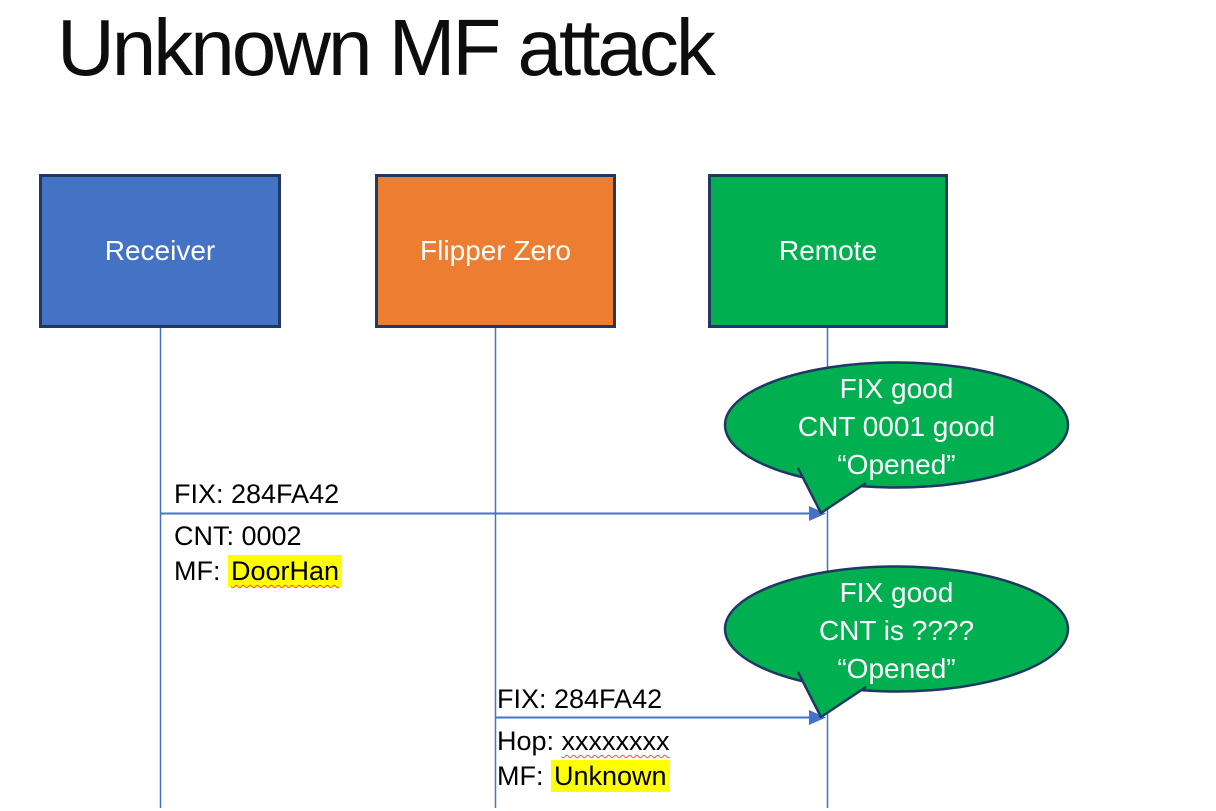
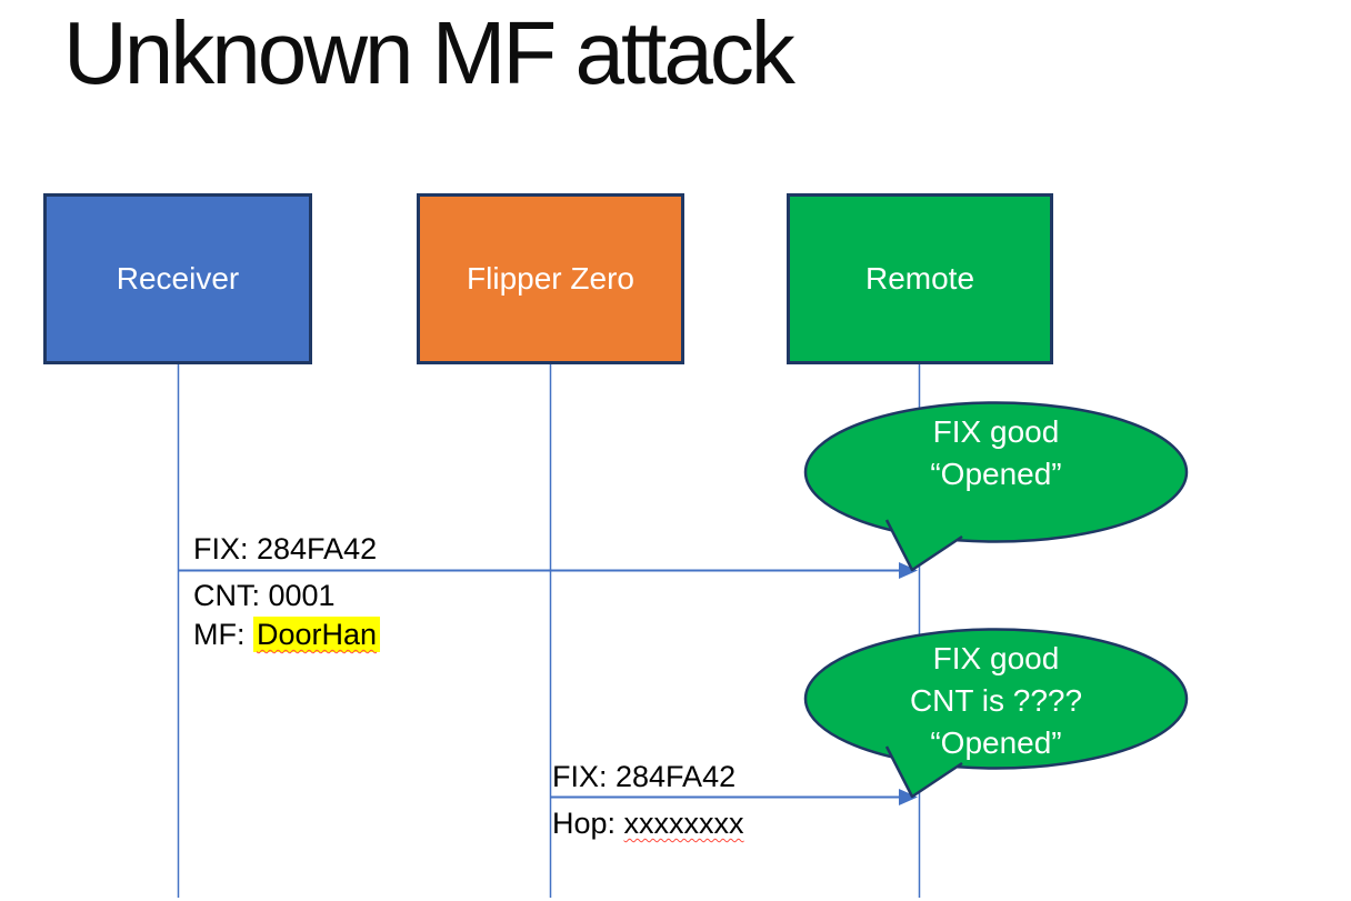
  Unknown MF attack
  Receiver
  Flipper Zero
  Remote
  FIX: 284FA42
- CNT: 0002
+ CNT: 0001
  MF: DoorHan
  FIX: 284FA42
  Hop: xxxxxxxx
- MF: Unknown
  FIX good
- CNT 0001 good
  “Opened”
  FIX good
  CNT is ????
  “Opened”
